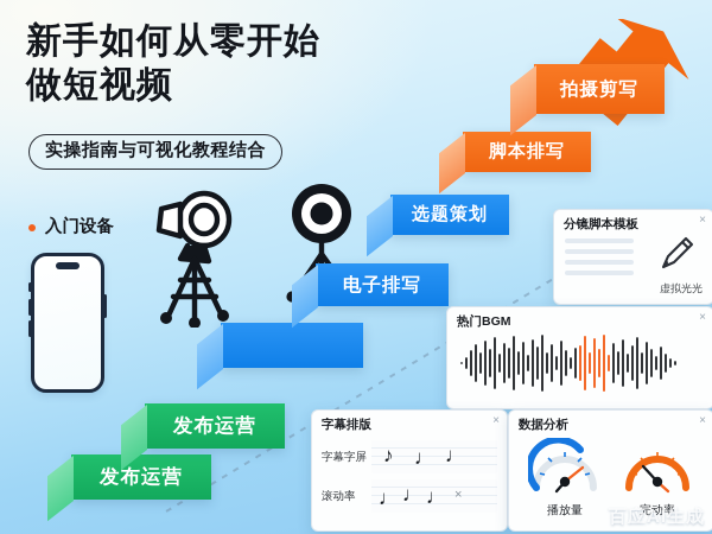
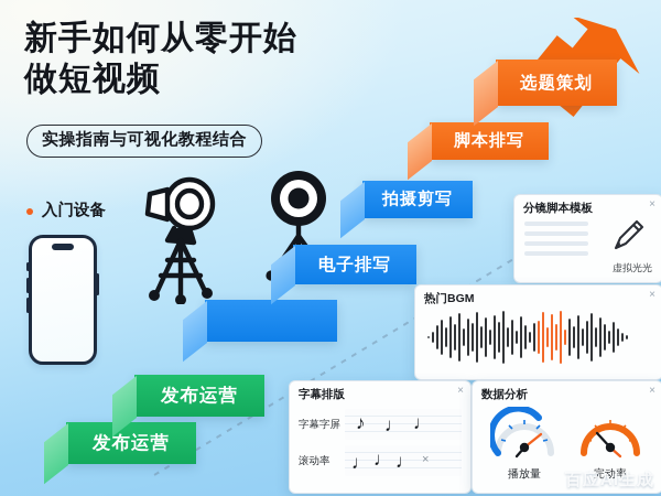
  新手如何从零开始
  做短视频
  实操指南与可视化教程结合
  入门设备
  发布运营
  发布运营
  电子排写
- 选题策划
+ 拍摄剪写
  脚本排写
- 拍摄剪写
+ 选题策划
  分镜脚本模板
  ×
  虚拟光光
  热门BGM
  ×
  字幕排版
  ×
  字幕字屏
  ♪
  ♩
  ♩
  滚动率
  ♩
  ♩
  ♩
  ×
  数据分析
  ×
  播放量
  完动率
  百应AI生成
